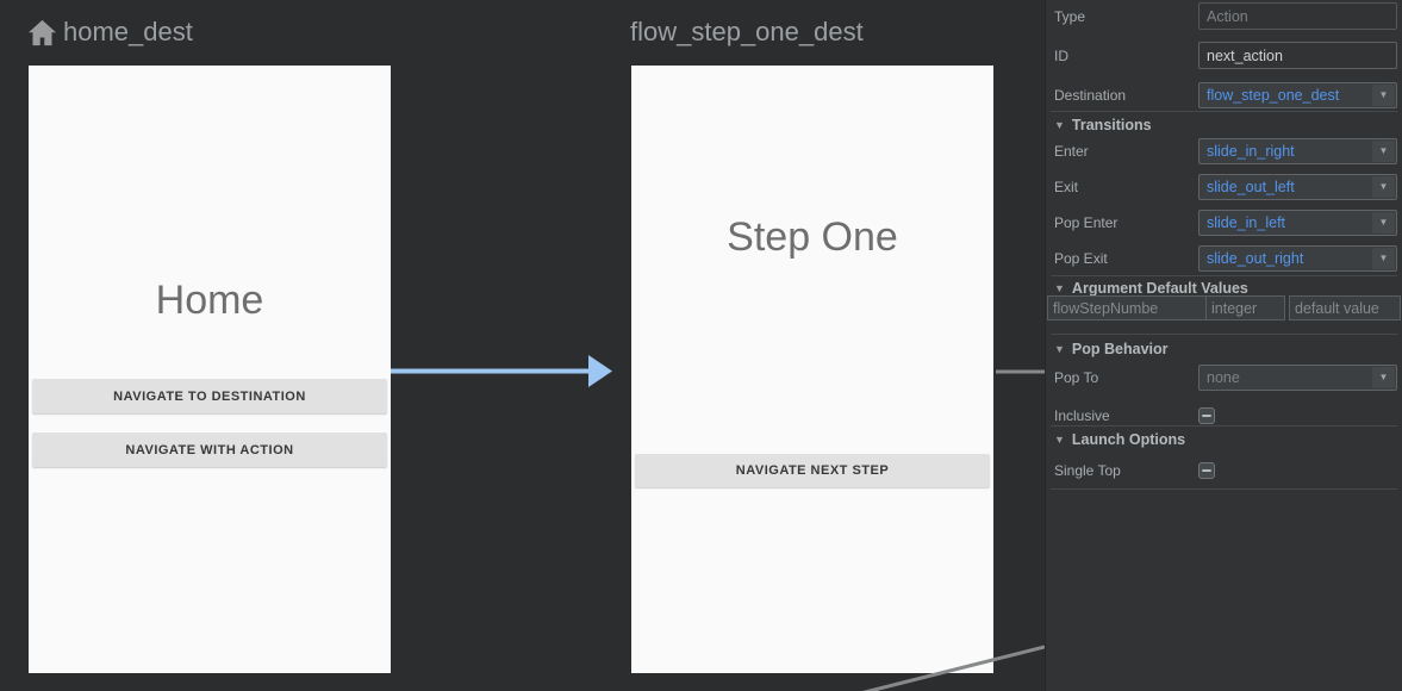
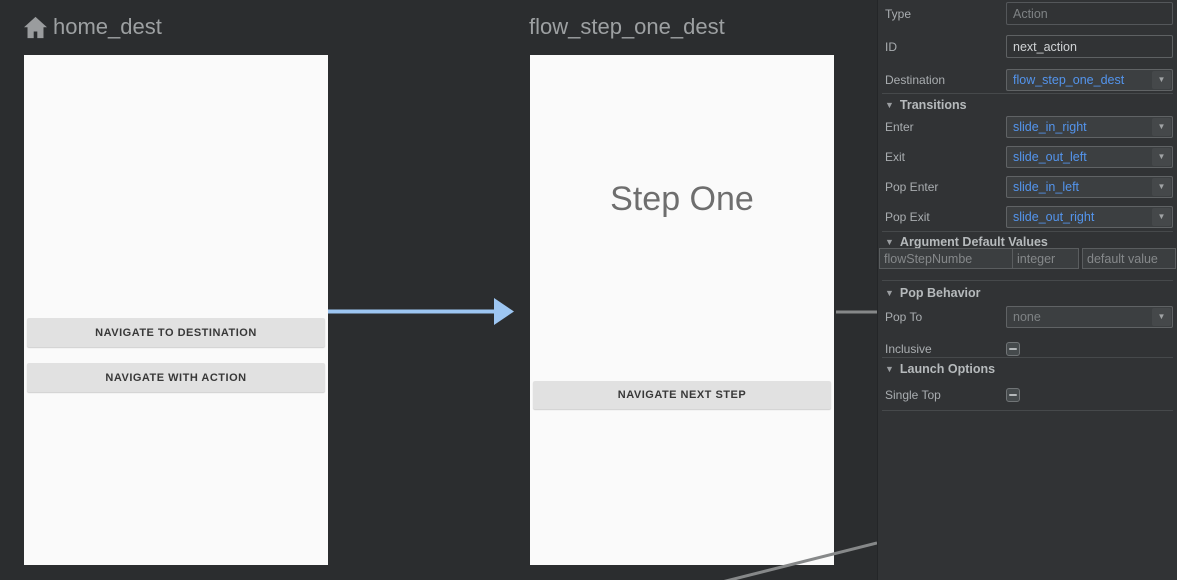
  home_dest
  flow_step_one_dest
- Home
  NAVIGATE TO DESTINATION
  NAVIGATE WITH ACTION
  Step One
  NAVIGATE NEXT STEP
  Type
  Action
  ID
  next_action
  Destination
  flow_step_one_dest
  ▼
  ▼
  Transitions
  Enter
  slide_in_right
  ▼
  Exit
  slide_out_left
  ▼
  Pop Enter
  slide_in_left
  ▼
  Pop Exit
  slide_out_right
  ▼
  ▼
  Argument Default Values
  flowStepNumbe
  integer
  default value
  ▼
  Pop Behavior
  Pop To
  none
  ▼
  Inclusive
  ▼
  Launch Options
  Single Top
